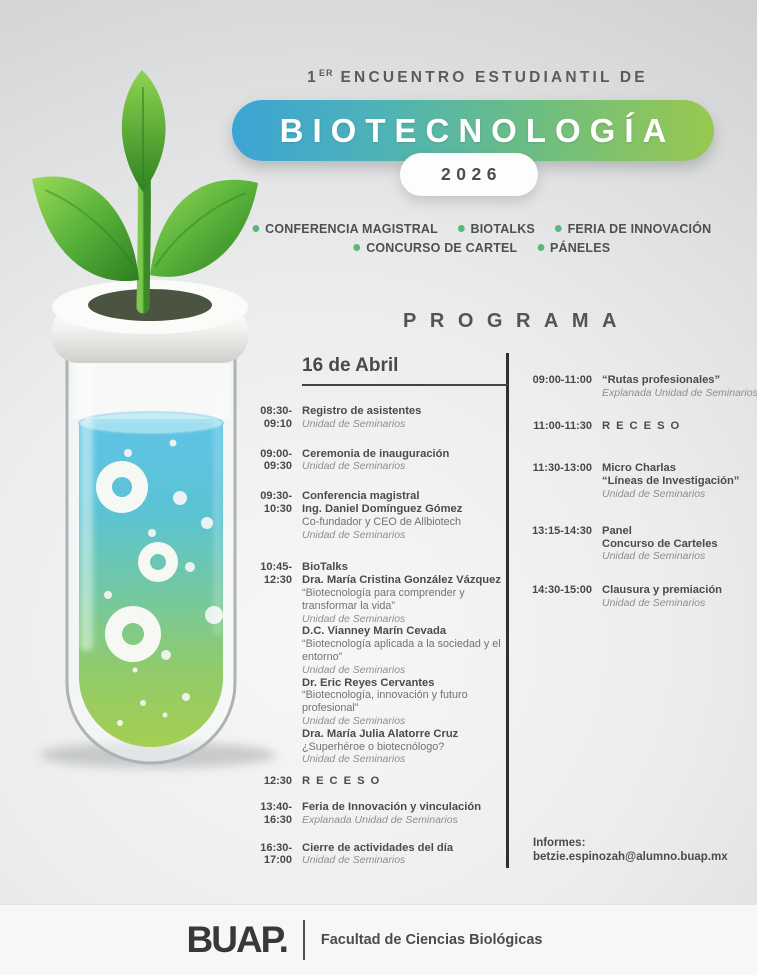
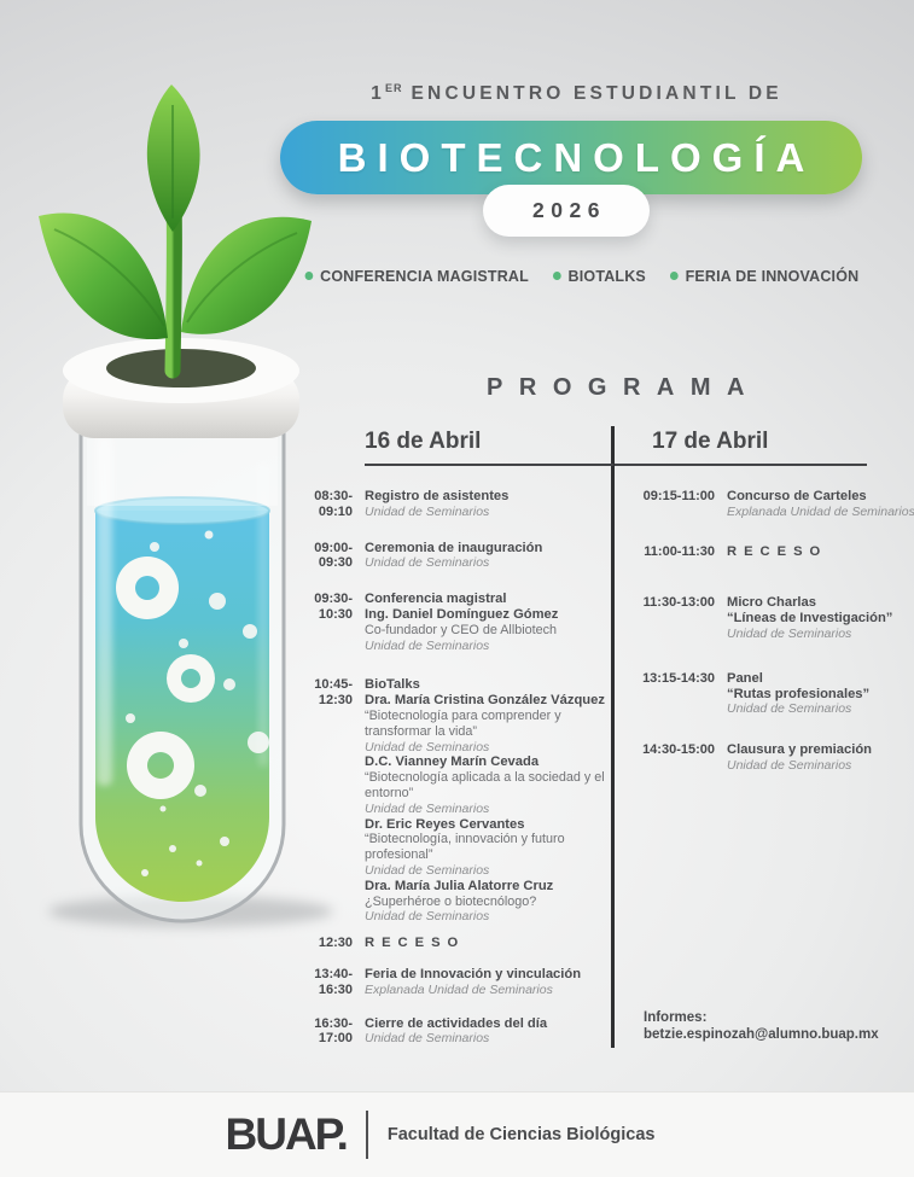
  1ER ENCUENTRO ESTUDIANTIL DE
  BIOTECNOLOGÍA
  2026
  CONFERENCIA MAGISTRAL
  BIOTALKS
  FERIA DE INNOVACIÓN
- CONCURSO DE CARTEL
- PÁNELES
  PROGRAMA
  16 de Abril
  08:30-09:10
  Registro de asistentes
  Unidad de Seminarios
  09:00-09:30
  Ceremonia de inauguración
  Unidad de Seminarios
  09:30-10:30
  Conferencia magistral
  Ing. Daniel Domínguez Gómez
  Co-fundador y CEO de Allbiotech
  Unidad de Seminarios
  10:45-12:30
  BioTalks
  Dra. María Cristina González Vázquez
  “Biotecnología para comprender y transformar la vida”
  Unidad de Seminarios
  D.C. Vianney Marín Cevada
  “Biotecnología aplicada a la sociedad y el entorno”
  Unidad de Seminarios
  Dr. Eric Reyes Cervantes
  “Biotecnología, innovación y futuro profesional”
  Unidad de Seminarios
  Dra. María Julia Alatorre Cruz
  ¿Superhéroe o biotecnólogo?
  Unidad de Seminarios
  12:30
  RECESO
  13:40-16:30
  Feria de Innovación y vinculación
  Explanada Unidad de Seminarios
  16:30-17:00
  Cierre de actividades del día
  Unidad de Seminarios
+ 17 de Abril
- 09:00-11:00
+ 09:15-11:00
- “Rutas profesionales”
+ Concurso de Carteles
  Explanada Unidad de Seminarios
  11:00-11:30
  RECESO
  11:30-13:00
  Micro Charlas
  “Líneas de Investigación”
  Unidad de Seminarios
  13:15-14:30
  Panel
- Concurso de Carteles
+ “Rutas profesionales”
  Unidad de Seminarios
  14:30-15:00
  Clausura y premiación
  Unidad de Seminarios
  Informes:
  betzie.espinozah@alumno.buap.mx
  BUAP.
  Facultad de Ciencias Biológicas
